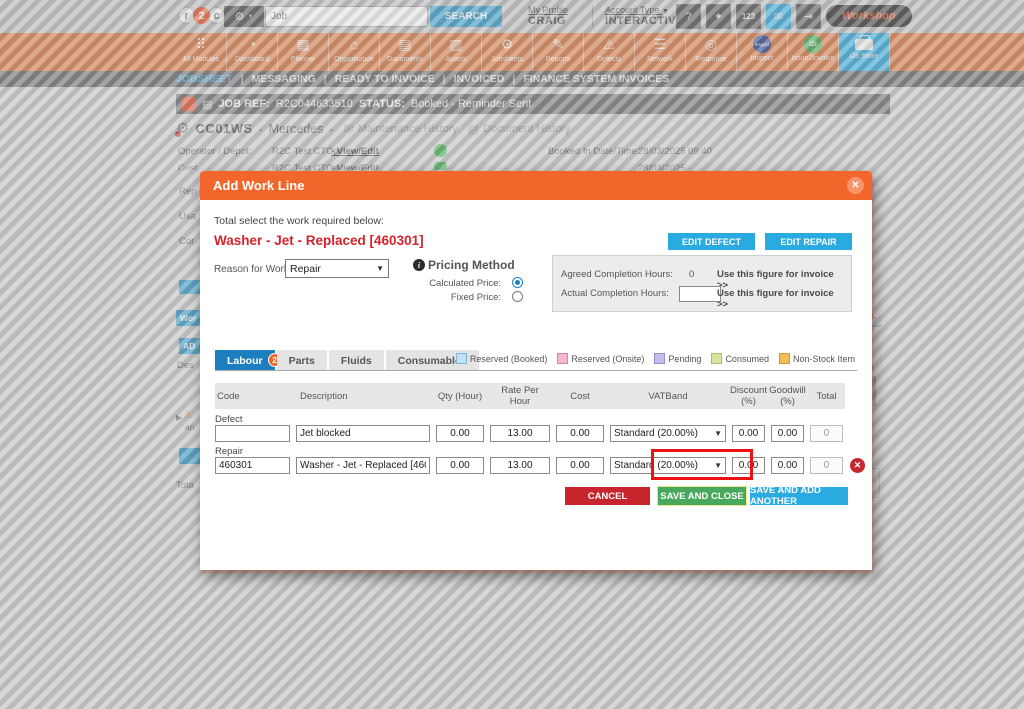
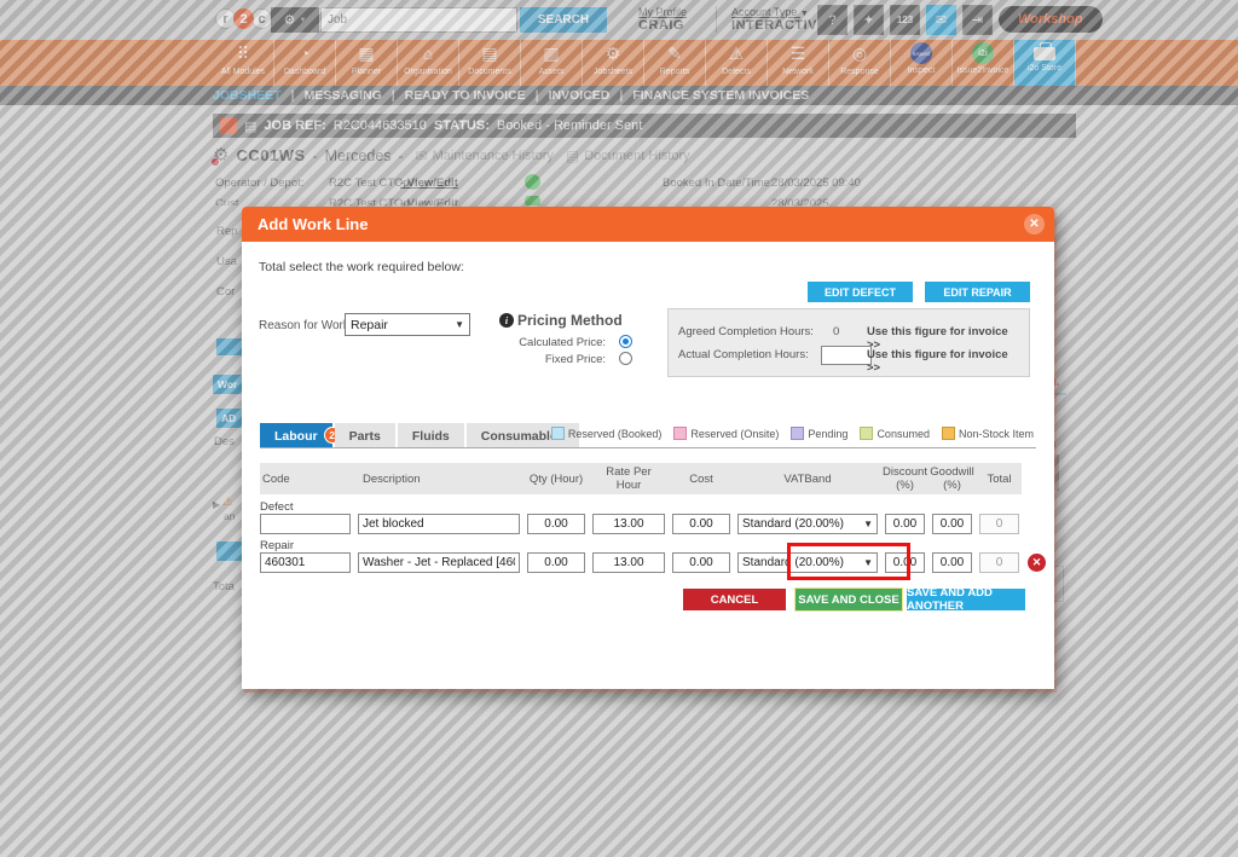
  Add Work Line
  ✕
  Total select the work required below:
- Washer - Jet - Replaced [460301]
  EDIT DEFECT
  EDIT REPAIR
  Reason for Wor
  Repair
  ▼
  i
  Pricing Method
  Calculated Price:
  Fixed Price:
  Agreed Completion Hours:
  0
  Use this figure for invoice >
  Actual Completion Hours:
  Use this figure for invoice >>
  Labour
  2
  Parts
  Fluids
  Consumabl
  Reserved (Booked)
  Reserved (Onsite)
  Pending
  Consumed
  Non-Stock Item
  Code
  Description
  Qty (Hour)
  Rate Per Hour
  Cost
  VATBand
  Discount
  (%)
  Goodwill
  (%)
  Total
  Defect
  Jet blocked
  0.00
  13.00
  0.00
  Standard (20.00%)
  ▼
  0.00
  0.00
  0
  Repair
  460301
  Washer - Jet - Replaced [46
  0.00
  13.00
  0.00
  Standard (20.00%)
  ▼
  0.00
  0.00
  0
  ✕
  CANCEL
  SAVE AND CLOSE
  SAVE AND ADD ANOTHER
